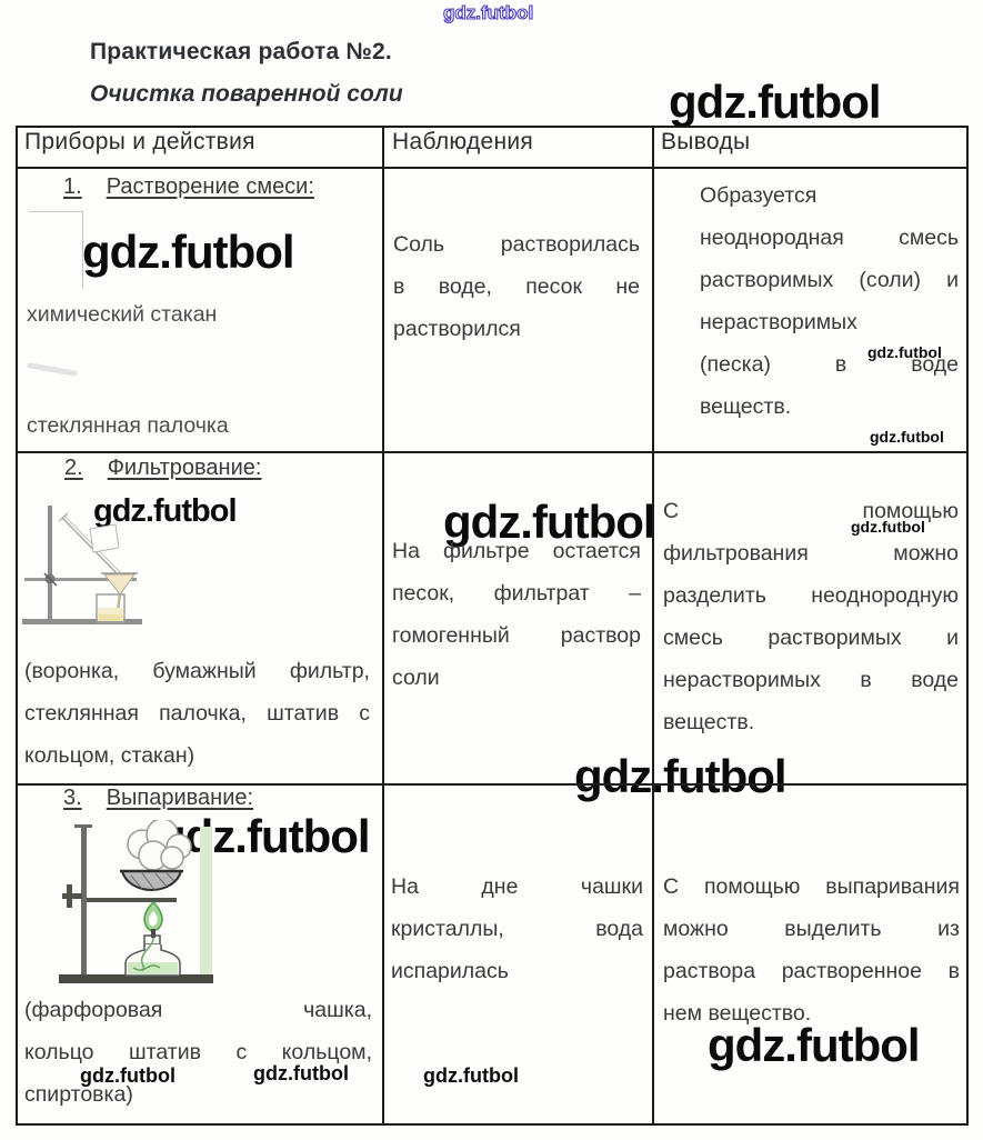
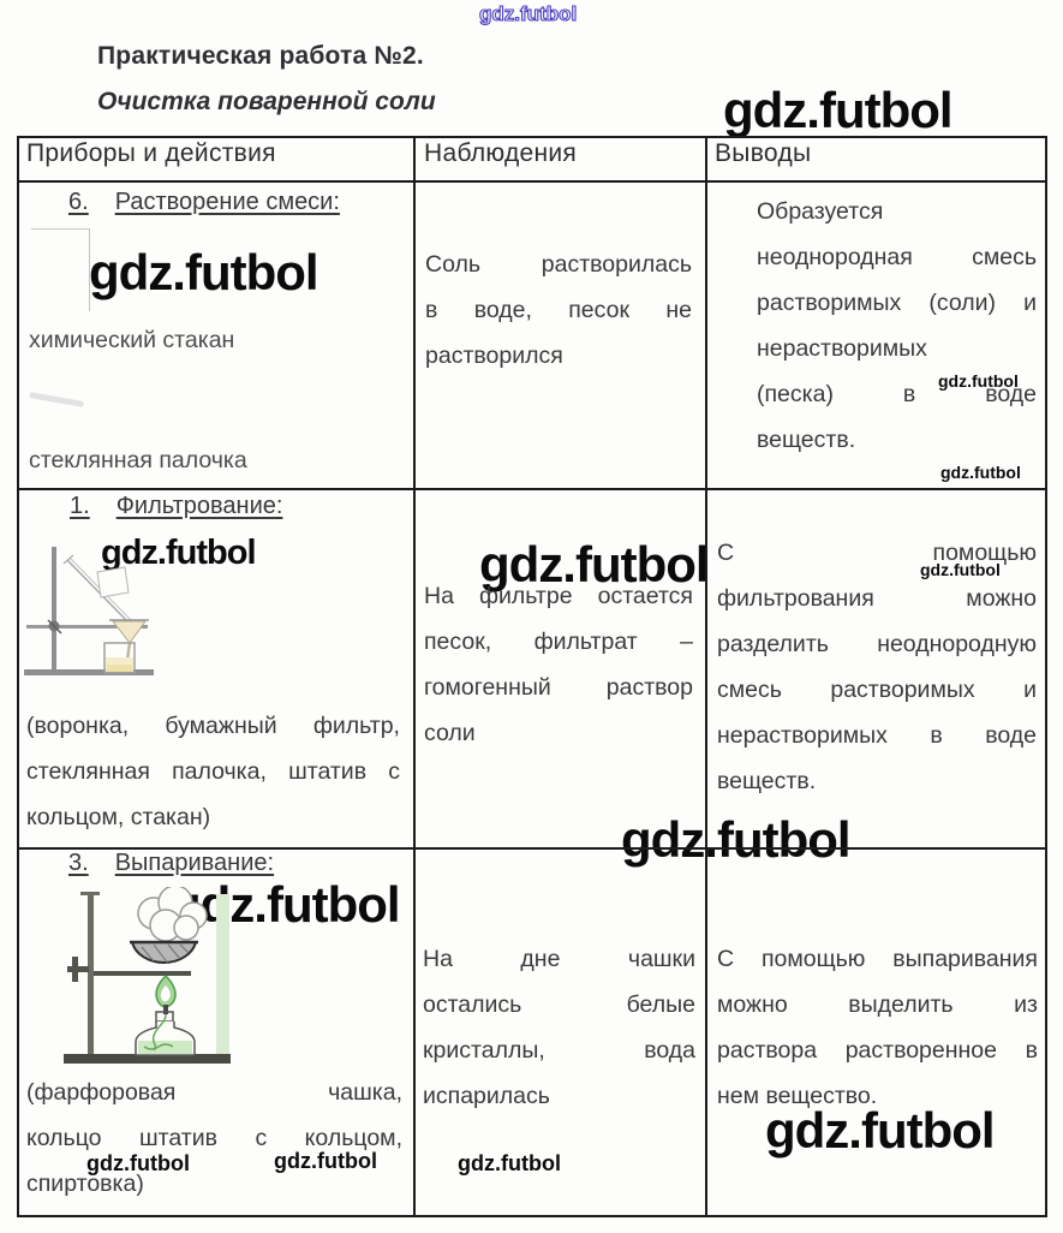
  gdz.futbol
  gdz.futbol
  gdz.futbol
  gdz.futbol
  gdz.futbol
  gdz.futbol
  gdz.futbol
  gdz.futbol
  gdz.futbol
  dz.futbol
  gdz.futbol
  gdz.futbol
  gdz.futbol
  gdz.futbol
  Практическая работа №2.
  Очистка поваренной соли
  Приборы и действия
  Наблюдения
  Выводы
- 1. Растворение смеси:
+ 6. Растворение смеси:
  химический стакан
  стеклянная палочка
  Соль
  растворилась
  в
  воде,
  песок
  не
  растворился
  Образуется
  неоднородная
  смесь
  растворимых
  (соли)
  и
  нерастворимых
  (песка)
  в
  воде
  веществ.
- 2. Фильтрование:
+ 1. Фильтрование:
  (воронка,
  бумажный
  фильтр,
  стеклянная
  палочка,
  штатив
  с
  кольцом, стакан)
  На
  фильтре
  остается
  песок,
  фильтрат
  –
  гомогенный
  раствор
  соли
  С
  помощью
  фильтрования
  можно
  разделить
  неоднородную
  смесь
  растворимых
  и
  нерастворимых
  в
  воде
  веществ.
  3. Выпаривание:
  (фарфоровая
  чашка,
  кольцо
  штатив
  с
  кольцом,
  спиртовка)
  На
  дне
  чашки
+ остались
+ белые
  кристаллы,
  вода
  испарилась
  С
  помощью
  выпаривания
  можно
  выделить
  из
  раствора
  растворенное
  в
  нем вещество.
